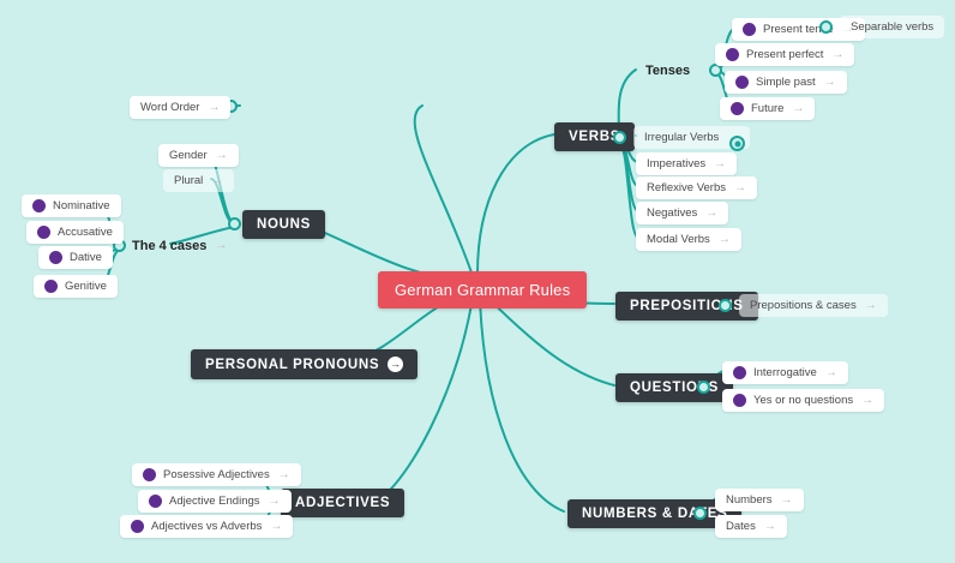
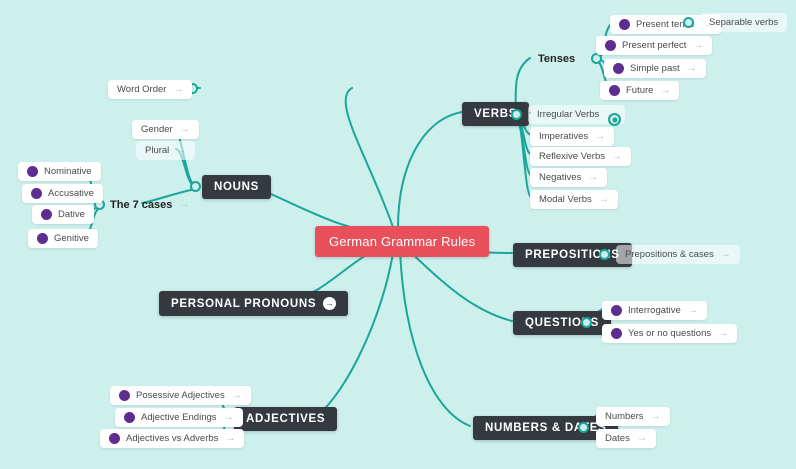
  German Grammar Rules
  Word Order
  →
  NOUNS
  Gender
  →
  Plural
  →
- The 4 cases
+ The 7 cases
  →
  Nominative
  Accusative
  Dative
  Genitive
  VERB
  Tenses
  Present ten
  →
  Separable verbs
  Present perfect
  →
  Simple past
  →
  Future
  →
  Irregular Verbs
  Imperatives
  →
  Reflexive Verbs
  →
  Negatives
  →
  Modal Verbs
  →
  PREPOSITIOS
  Prepositions & cases
  →
  PERSONAL PRONOUNS
  →
  QUESTIOS
  Interrogative
  →
  Yes or no questions
  →
  ADJECTIVES
  Posessive Adjectives
  →
  Adjective Endings
  →
  Adjectives vs Adverbs
  →
  NUMBERS & DES
  Numbers
  →
  Dates
  →
